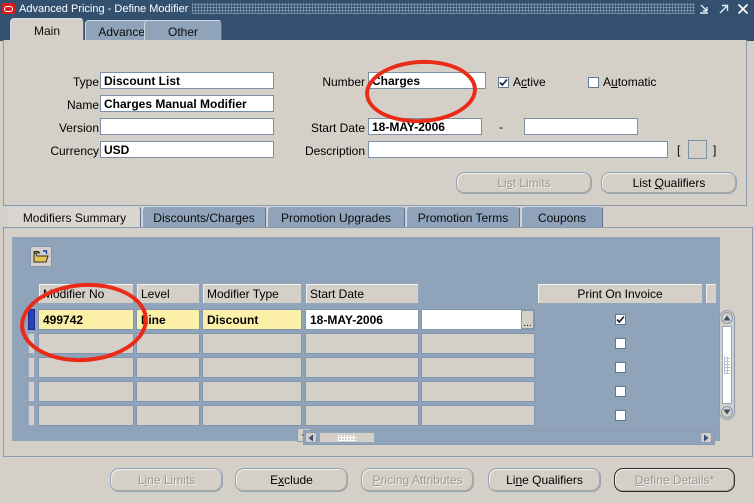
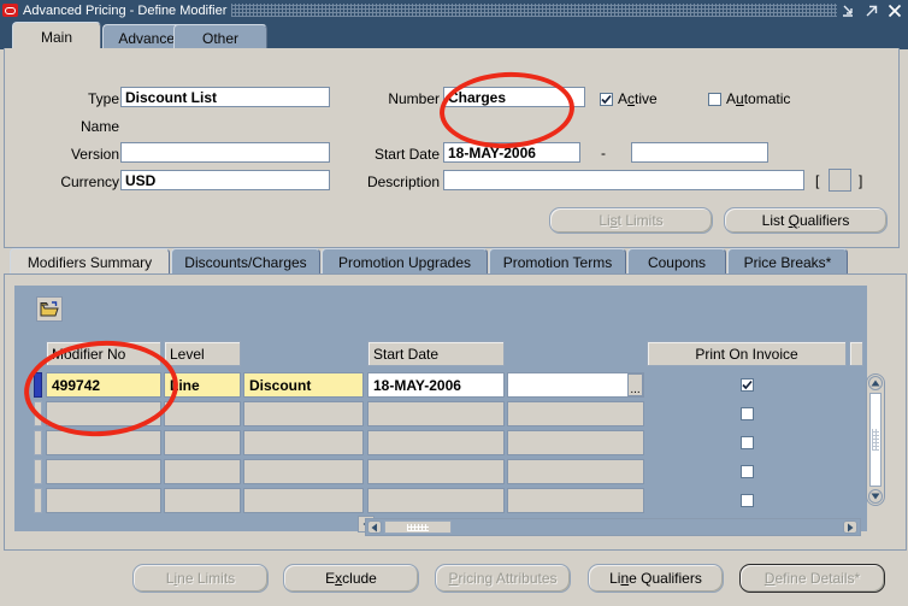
  Advanced Pricing - Define Modifier
  Main
  Advance
  Other
  Type
  Name
  Version
  Currency
  Discount List
- Charges Manual Modifier
  USD
  Number
  Start Date
  Description
  Charges
  18-MAY-2006
  -
  [
  ]
  Active
  Automatic
  List Limits
  List Qualifiers
  Modifiers Summary
  Discounts/Charges
  Promotion Upgrades
  Promotion Terms
  Coupons
+ Price Breaks*
  Modifier No
  Level
- Modifier Type
  Start Date
  Print On Invoice
  499742
  Line
  Discount
  18-MAY-2006
  ...
  Line Limits
  Exclude
  Pricing Attributes
  Line Qualifiers
  Define Details*
